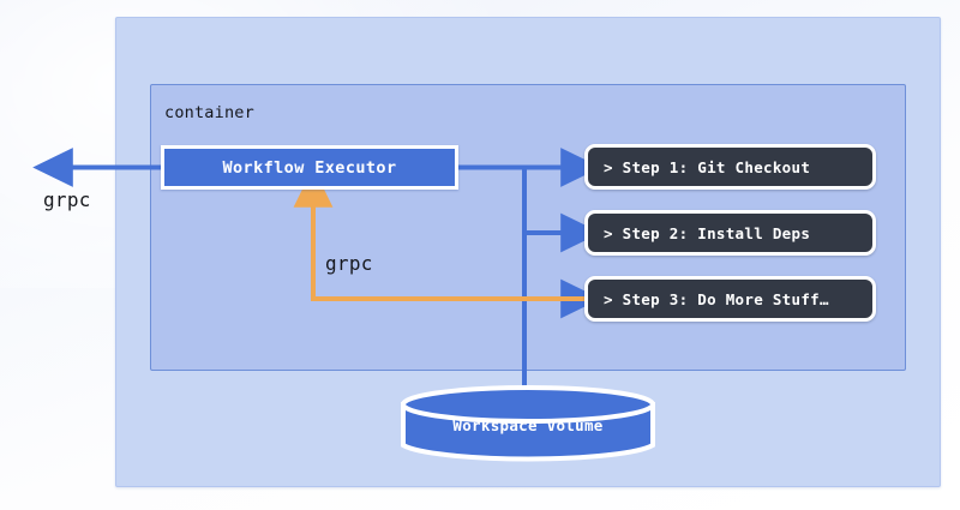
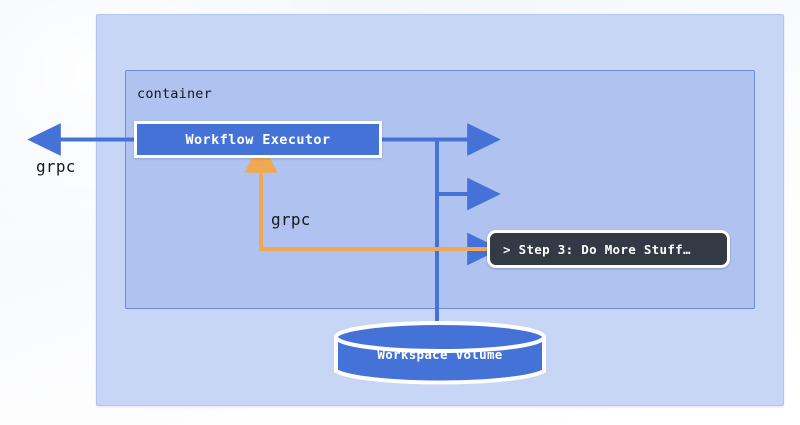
  container
  Workflow Executor
- > Step 1: Git Checkout
- > Step 2: Install Deps
  > Step 3: Do More Stuff…
  Workspace Volume
  grpc
  grpc
